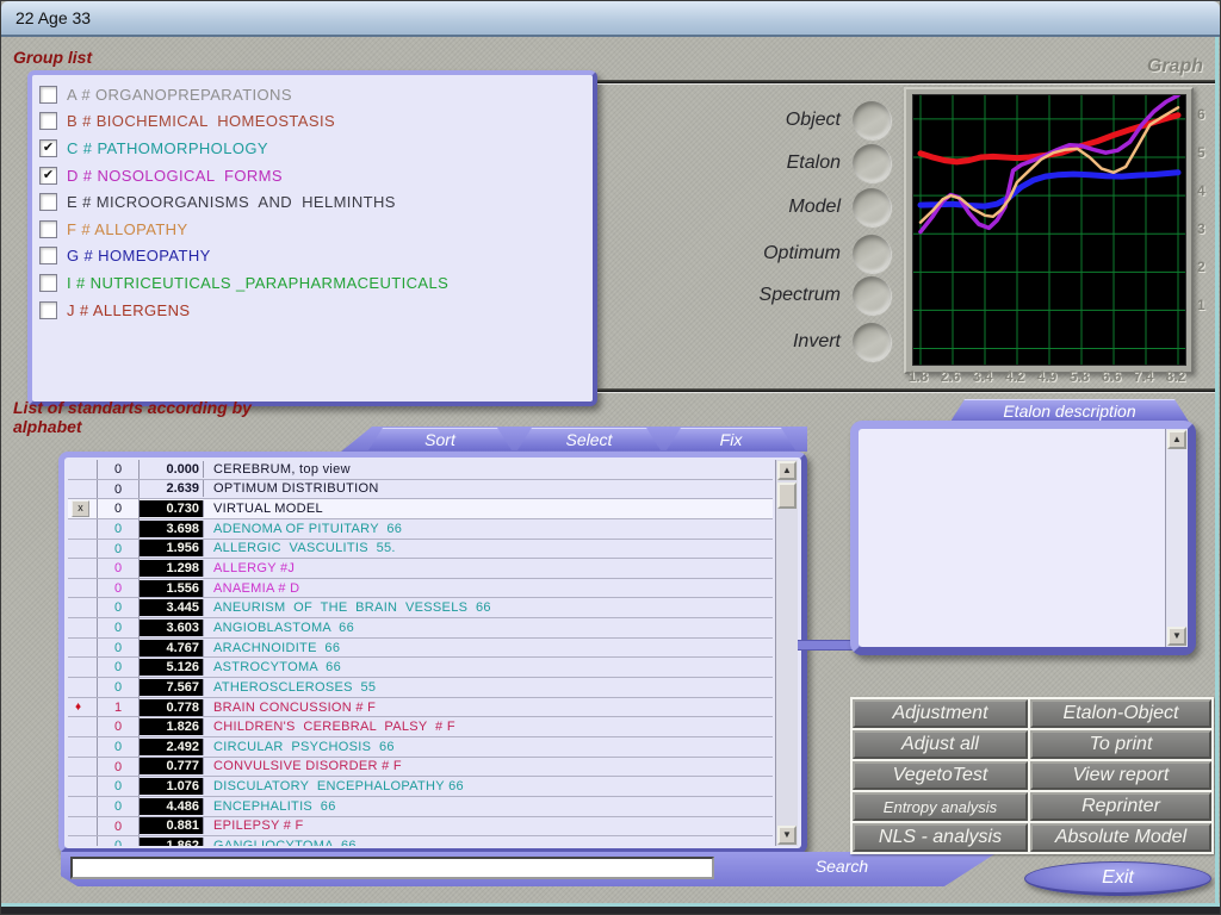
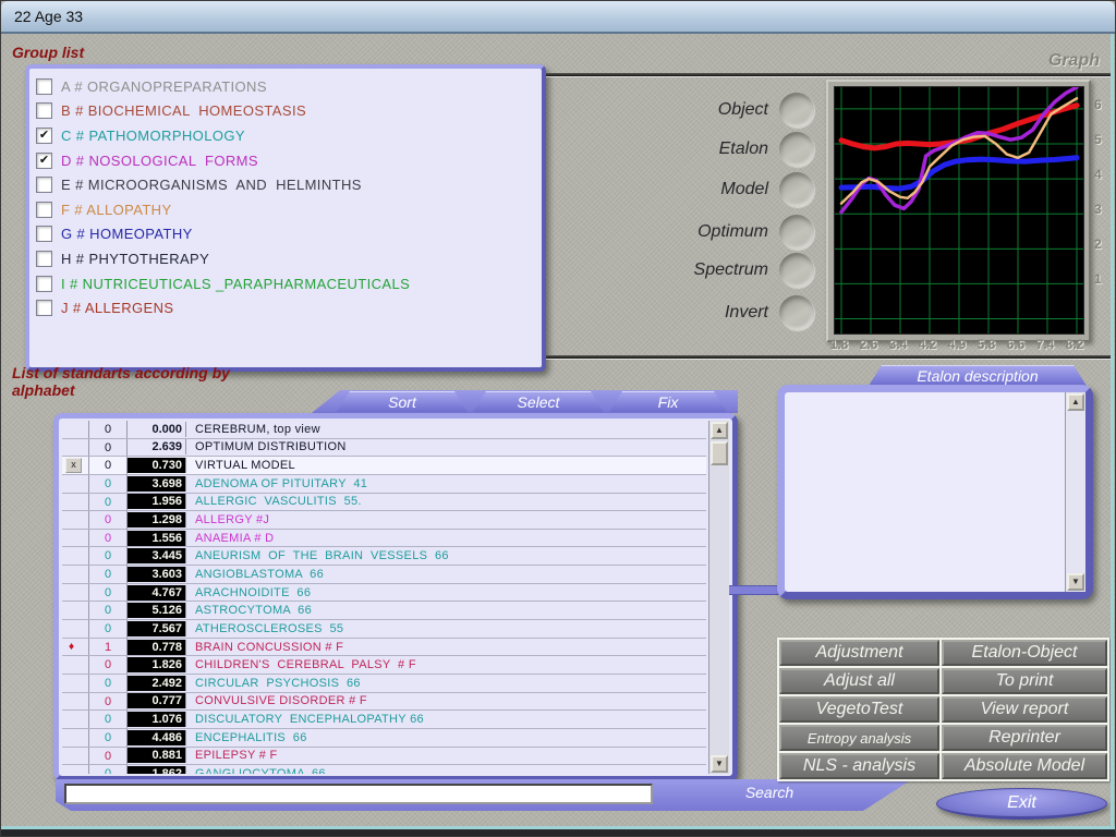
  22 Age 33
  Group list
  A # ORGANOPREPARATIONS
  B # BIOCHEMICAL HOMEOSTASIS
  ✔
  C # PATHOMORPHOLOGY
  ✔
  D # NOSOLOGICAL FORMS
  E # MICROORGANISMS AND HELMINTHS
  F # ALLOPATHY
  G # HOMEOPATHY
+ H # PHYTOTHERAPY
  I # NUTRICEUTICALS _PARAPHARMACEUTICALS
  J # ALLERGENS
  Graph
  Object
  Etalon
  Model
  Optimum
  Spectrum
  Invert
  1.8
  2.6
  3.4
  4.2
  4.9
  5.8
  6.6
  7.4
  8.2
  6
  5
  4
  3
  2
  1
  List of standarts according by
  alphabet
  Sort
  Select
  Fix
  0
  0.000
  CEREBRUM, top view
  0
  2.639
  OPTIMUM DISTRIBUTION
  x
  0
  0.730
  VIRTUAL MODEL
  0
  3.698
- ADENOMA OF PITUITARY 66
+ ADENOMA OF PITUITARY 41
  0
  1.956
  ALLERGIC VASCULITIS 55.
  0
  1.298
  ALLERGY #J
  0
  1.556
  ANAEMIA # D
  0
  3.445
  ANEURISM OF THE BRAIN VESSELS 66
  0
  3.603
  ANGIOBLASTOMA 66
  0
  4.767
  ARACHNOIDITE 66
  0
  5.126
  ASTROCYTOMA 66
  0
  7.567
  ATHEROSCLEROSES 55
  ♦
  1
  0.778
  BRAIN CONCUSSION # F
  0
  1.826
  CHILDREN'S CEREBRAL PALSY # F
  0
  2.492
  CIRCULAR PSYCHOSIS 66
  0
  0.777
  CONVULSIVE DISORDER # F
  0
  1.076
  DISCULATORY ENCEPHALOPATHY 66
  0
  4.486
  ENCEPHALITIS 66
  0
  0.881
  EPILEPSY # F
  1.862
  GANGLIOCYTOMA 66
  ▲
  ▼
  Search
  Etalon description
  ▲
  ▼
  Adjustment
  Etalon-Object
  Adjust all
  To print
  VegetoTest
  View report
  Entropy analysis
  Reprinter
  NLS - analysis
  Absolute Model
  Exit
